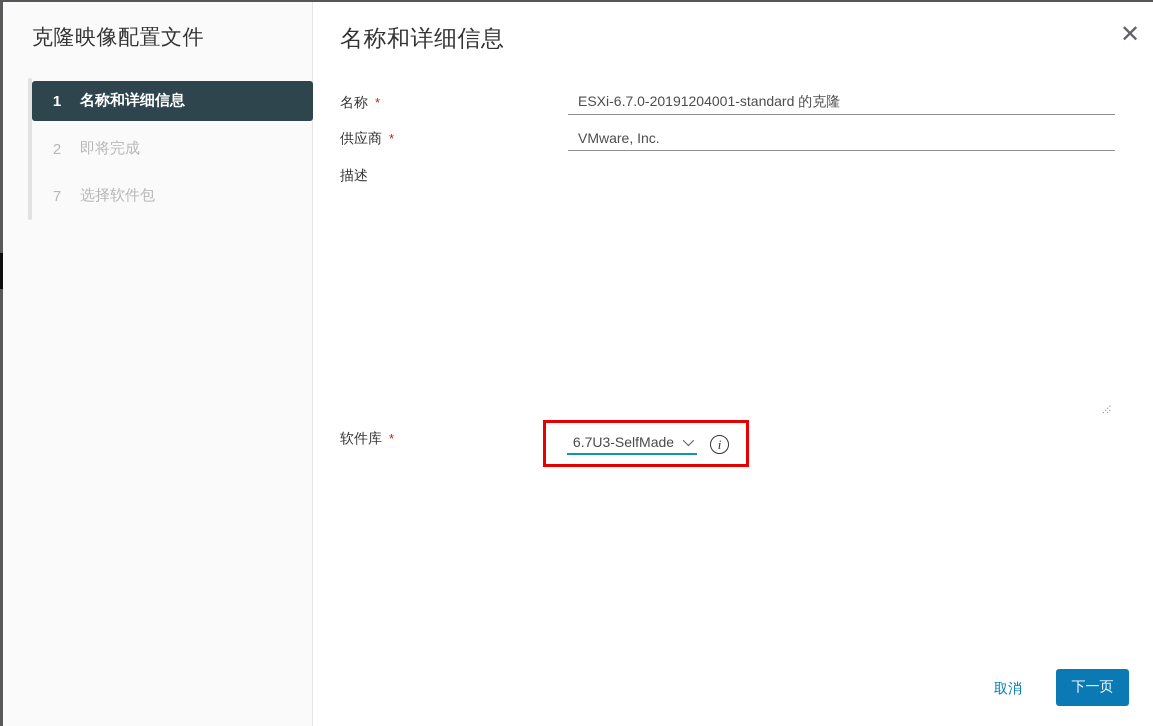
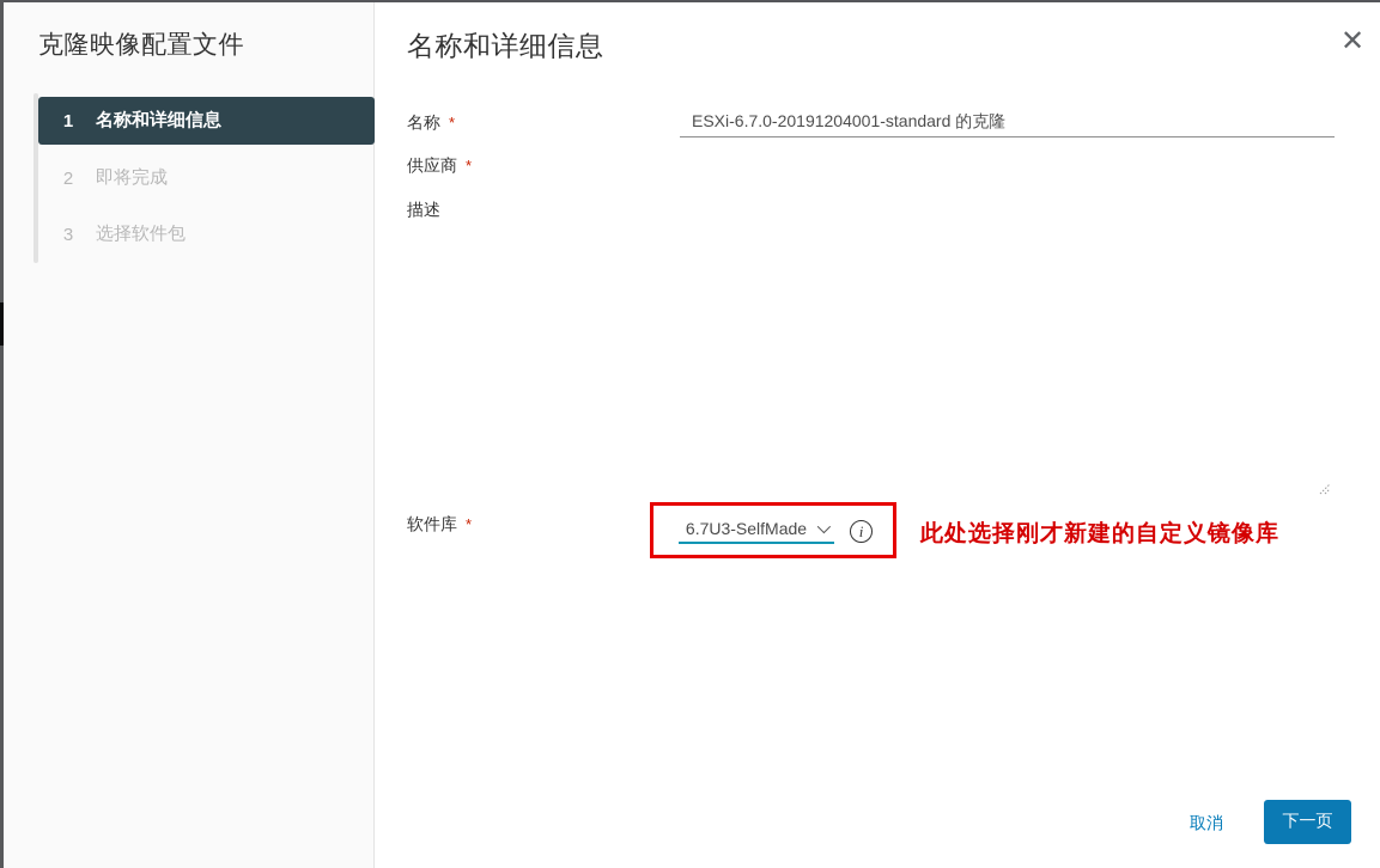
  克隆映像配置文件
  1
  名称和详细信息
  2
  即将完成
- 7
+ 3
  选择软件包
  名称和详细信息
  ✕
  名称 *
  ESXi-6.7.0-20191204001-standard 的克隆
  供应商 *
- VMware, Inc.
  描述
  软件库 *
  6.7U3-SelfMade
  i
+ 此处选择刚才新建的自定义镜像库
  取消
  下一页
